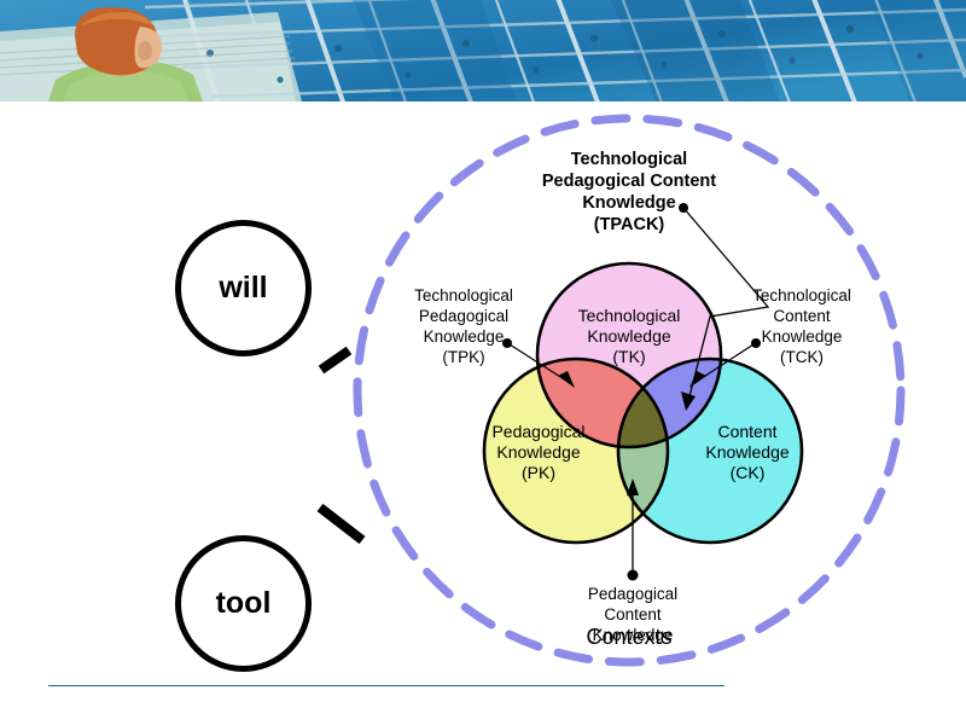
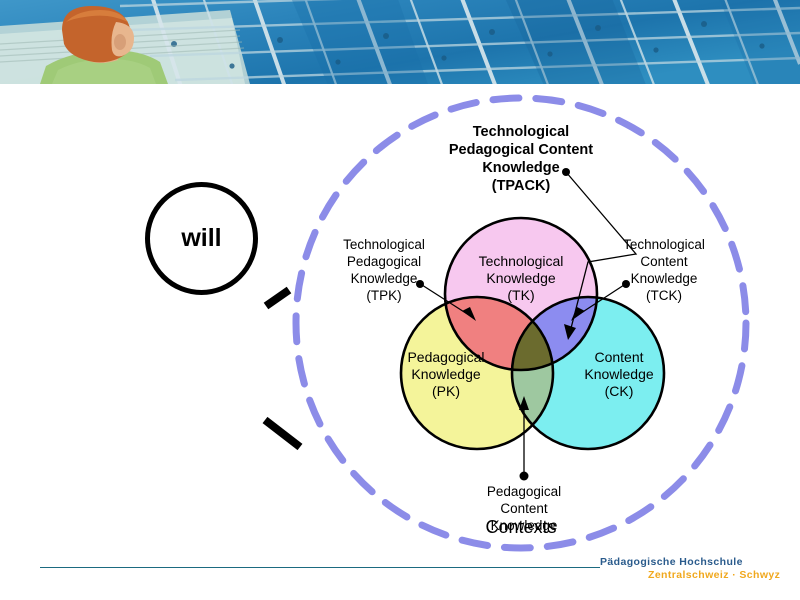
  will
- tool
  Technological
  Pedagogical Content
  Knowledge
  (TPACK)
  Technological
  Knowledge
  (TK)
  Pedagogical
  Knowledge
  (PK)
  Content
  Knowledge
  (CK)
  Technological
  Pedagogical
  Knowledge
  (TPK)
  Technological
  Content
  Knowledge
  (TCK)
  Pedagogical
  Content
  Knowledge
  Contexts
+ Pädagogische Hochschule
+ Zentralschweiz · Schwyz
